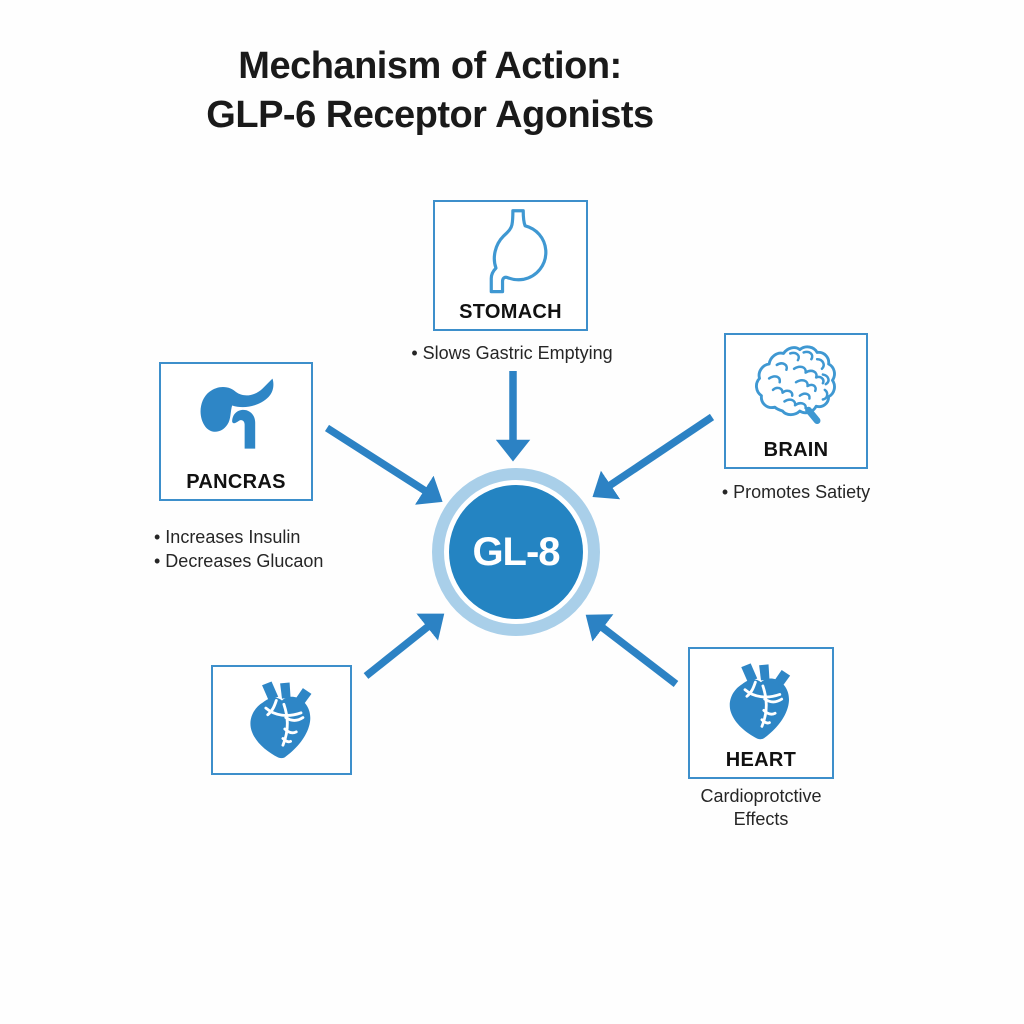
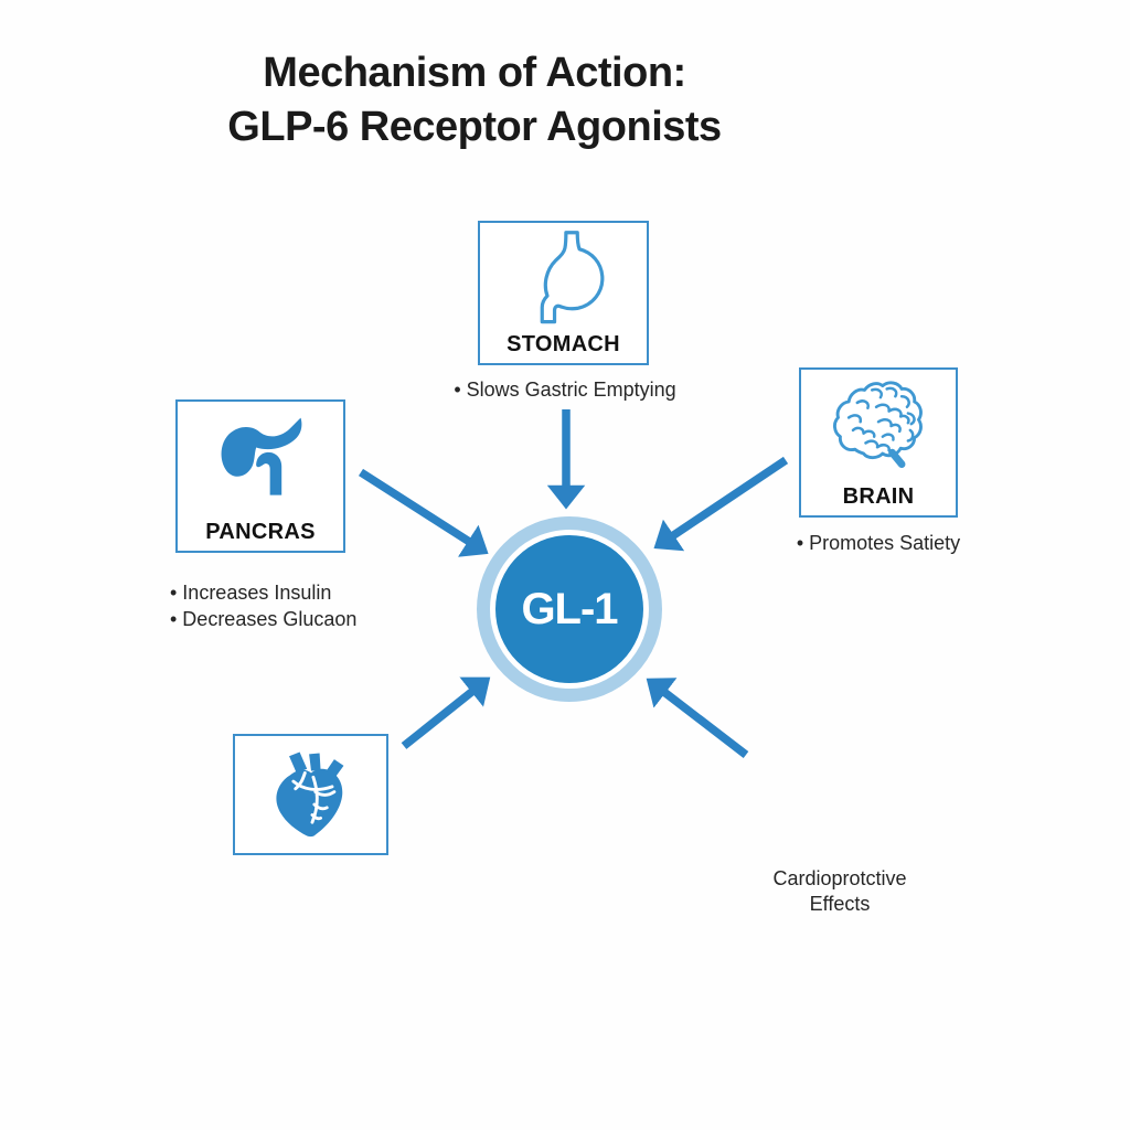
  Mechanism of Action:
  GLP-6 Receptor Agonists
  STOMACH
  • Slows Gastric Emptying
  BRAIN
  • Promotes Satiety
  PANCRAS
  • Increases Insulin
  • Decreases Glucaon
- HEART
  Cardioprotctive
  Effects
- GL-8
+ GL-1
